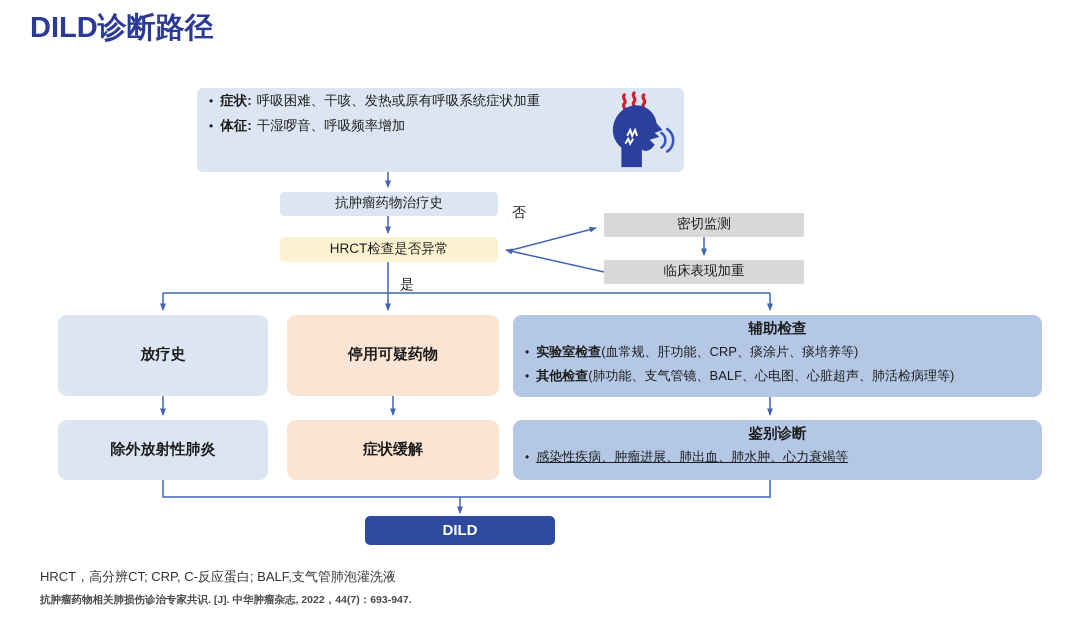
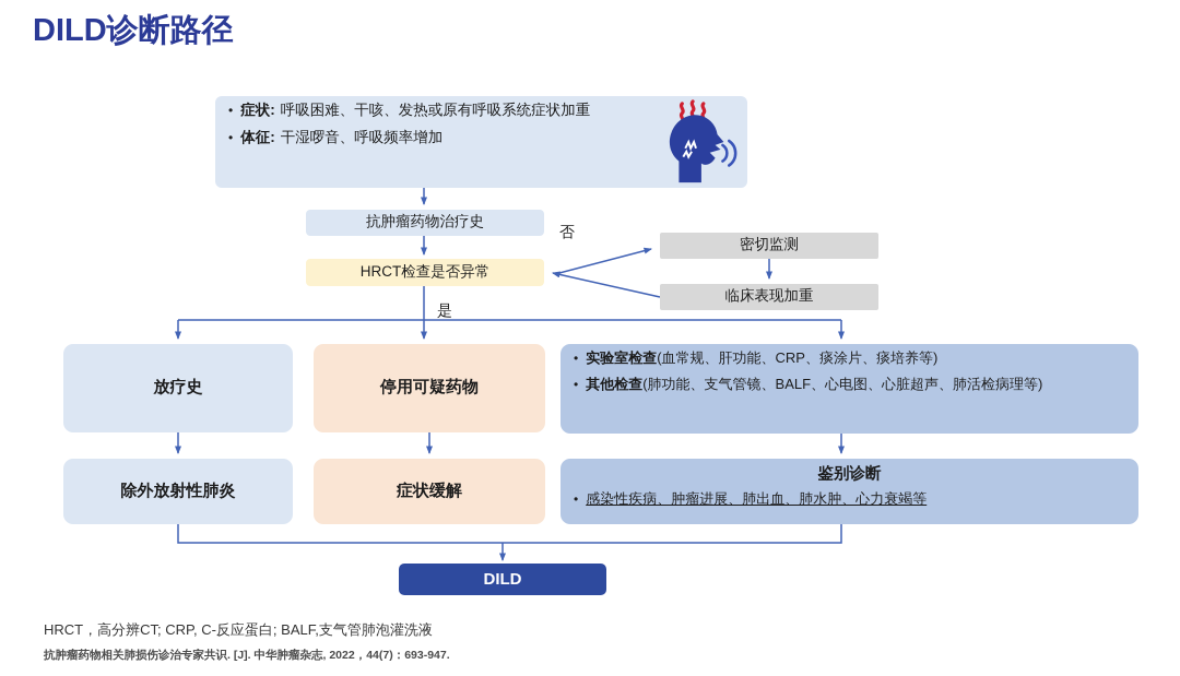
  DILD诊断路径
  •
  症状:
  呼吸困难、干咳、发热或原有呼吸系统症状加重
  •
  体征:
  干湿啰音、呼吸频率增加
  抗肿瘤药物治疗史
  HRCT检查是否异常
  否
  是
  密切监测
  临床表现加重
  放疗史
  停用可疑药物
- 辅助检查
  •
  实验室检查
  (血常规、肝功能、CRP、痰涂片、痰培养等)
  •
  其他检查
  (肺功能、支气管镜、BALF、心电图、心脏超声、肺活检病理等)
  除外放射性肺炎
  症状缓解
  鉴别诊断
  •
  感染性疾病、肿瘤进展、肺出血、肺水肿、心力衰竭等
  DILD
  HRCT，高分辨CT; CRP, C-反应蛋白; BALF,支气管肺泡灌洗液
  抗肿瘤药物相关肺损伤诊治专家共识. [J]. 中华肿瘤杂志, 2022，44(7)：693-947.
